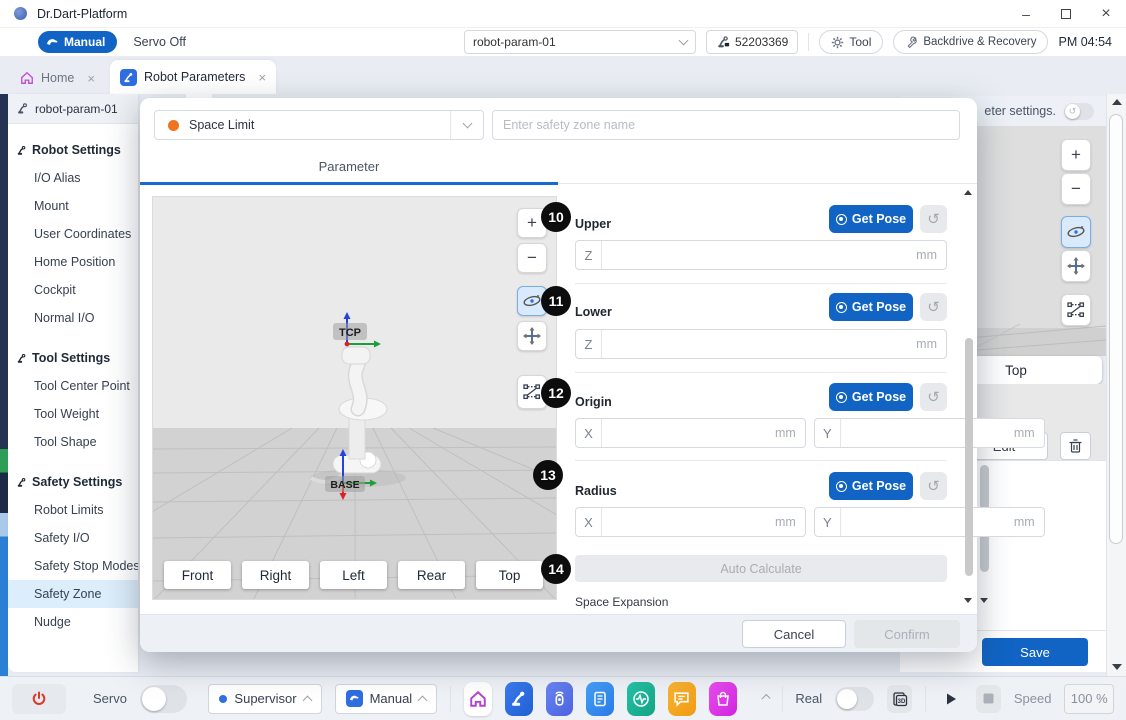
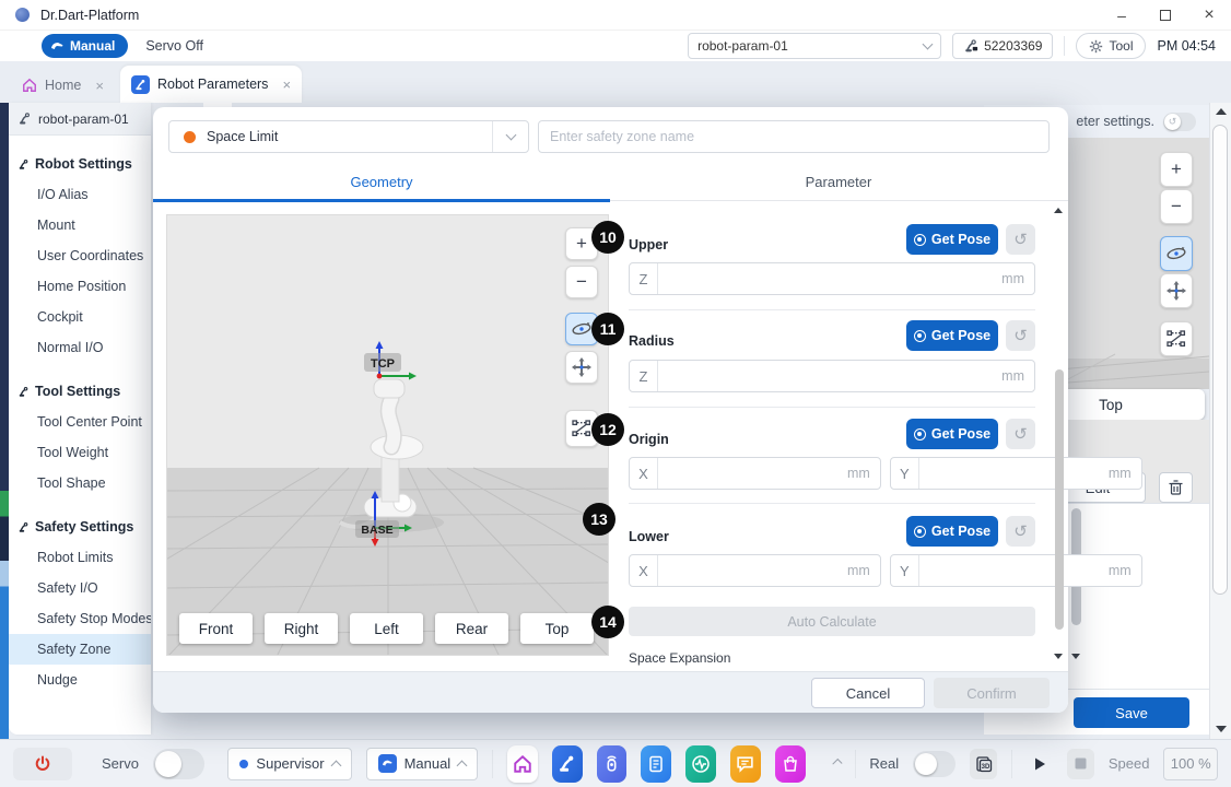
  Dr.Dart-Platform
  –
  ×
  Manual
  Servo Off
  robot-param-01
  52203369
  Tool
- Backdrive & Recovery
  PM 04:54
  Home
  ×
  Robot Parameters
  ×
  robot-param-01
  Robot Settings
  I/O Alias
  Mount
  User Coordinates
  Home Position
  Cockpit
  Normal I/O
  Tool Settings
  Tool Center Point
  Tool Weight
  Tool Shape
  Safety Settings
  Robot Limits
  Safety I/O
  Safety Stop Modes
  Safety Zone
  Nudge
  eter settings.
  ↺
  +
  −
  Top
  Save
  Space Limit
  Enter safety zone name
+ Geometry
  Parameter
  TCP
  BASE
  +
  −
  Front
  Right
  Left
  Rear
  Top
  Upper
  Get Pose
  ↺
  Z
  mm
- Lower
+ Radius
  Get Pose
  ↺
  Z
  mm
  Origin
  Get Pose
  ↺
  X
  mm
  Y
  mm
- Radius
+ Lower
  Get Pose
  ↺
  X
  mm
  Y
  mm
  Auto Calculate
  Space Expansion
  Cancel
  Confirm
  10
  11
  12
  13
  14
  Servo
  Supervisor
  Manual
  Real
  Speed
  100 %
